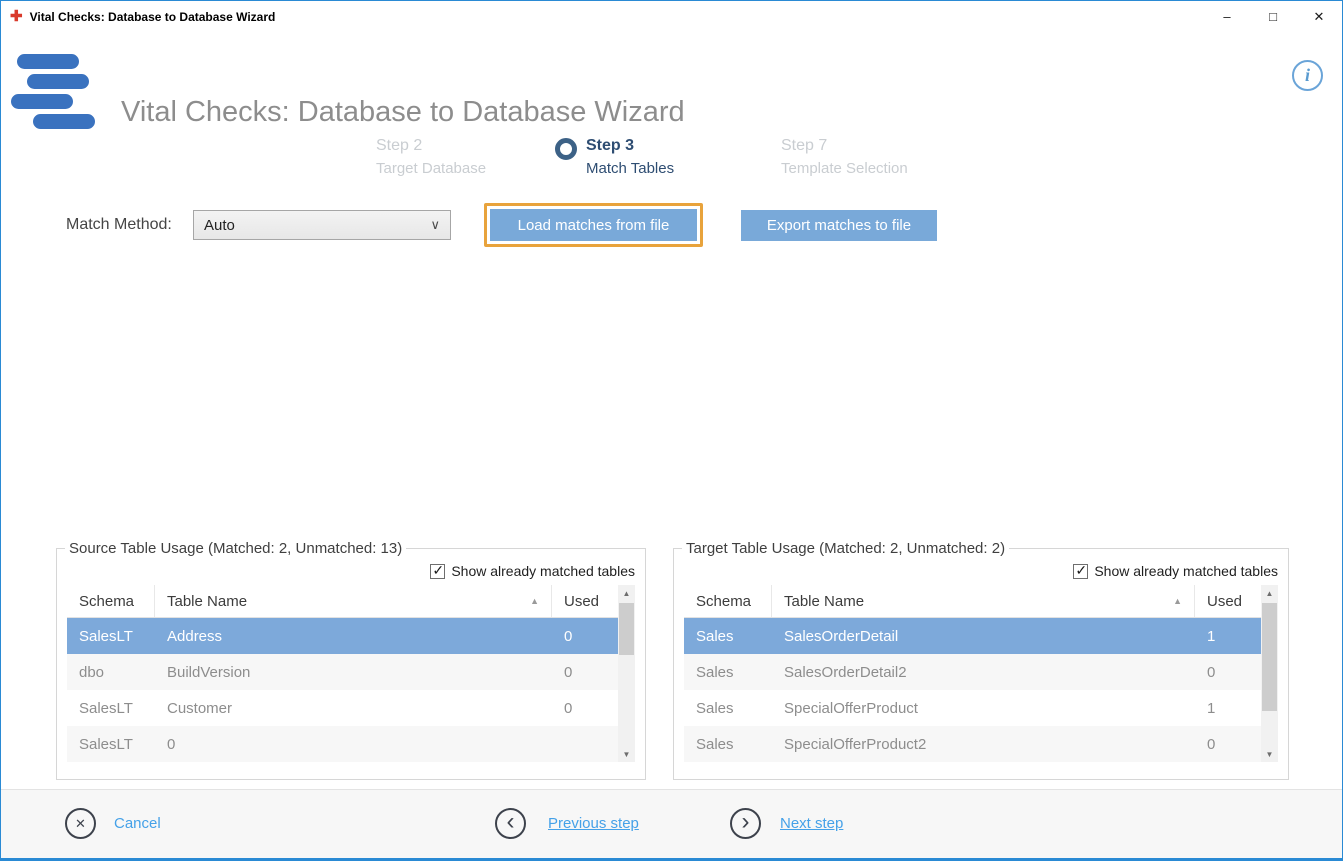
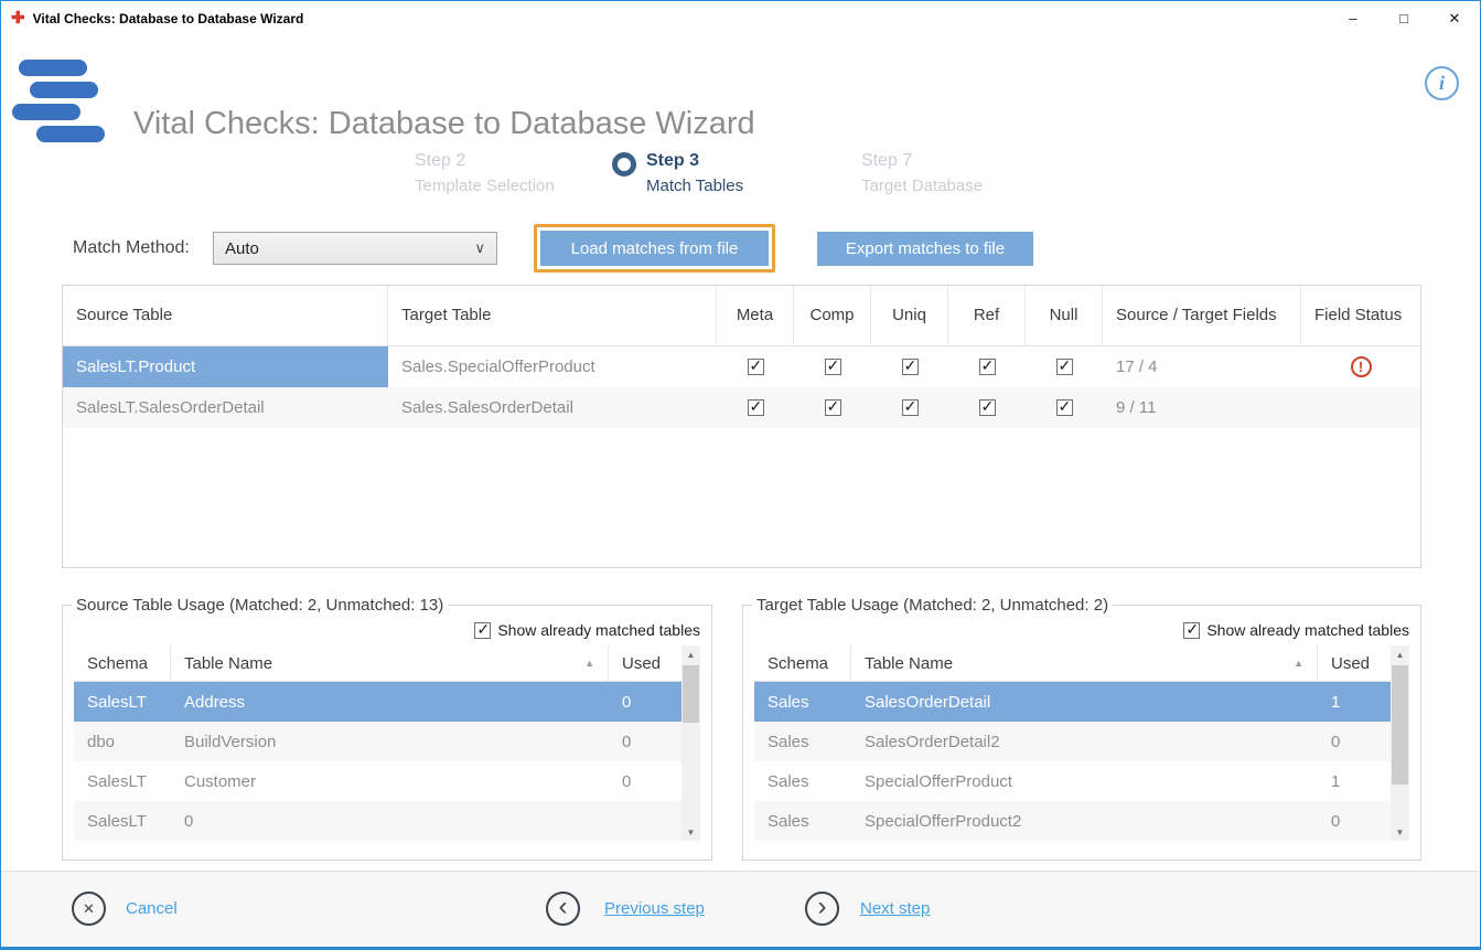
  ✚
  Vital Checks: Database to Database Wizard
  –
  □
  ✕
  Vital Checks: Database to Database Wizard
  i
  Step 2
- Target Database
+ Template Selection
  Step 3
  Match Tables
  Step 7
- Template Selection
+ Target Database
  Match Method:
  Auto
  ∨
  Load matches from file
  Export matches to file
+ Source Table
+ Target Table
+ Meta
+ Comp
+ Uniq
+ Ref
+ Null
+ Source / Target Fields
+ Field Status
+ SalesLT.Product
+ Sales.SpecialOfferProduct
+ 17 / 4
+ !
+ SalesLT.SalesOrderDetail
+ Sales.SalesOrderDetail
+ 9 / 11
  Source Table Usage (Matched: 2, Unmatched: 13)
  Show already matched tables
  Schema
  Table Name
  ▲
  Used
  SalesLT
  Address
  0
  dbo
  BuildVersion
  0
  SalesLT
  Customer
  0
  SalesLT
  0
  ▲
  ▼
  Target Table Usage (Matched: 2, Unmatched: 2)
  Show already matched tables
  Schema
  Table Name
  ▲
  Used
  Sales
  SalesOrderDetail
  1
  Sales
  SalesOrderDetail2
  0
  Sales
  SpecialOfferProduct
  1
  Sales
  SpecialOfferProduct2
  0
  ▲
  ▼
  ✕
  Cancel
  ‹
  Previous step
  ›
  Next step
